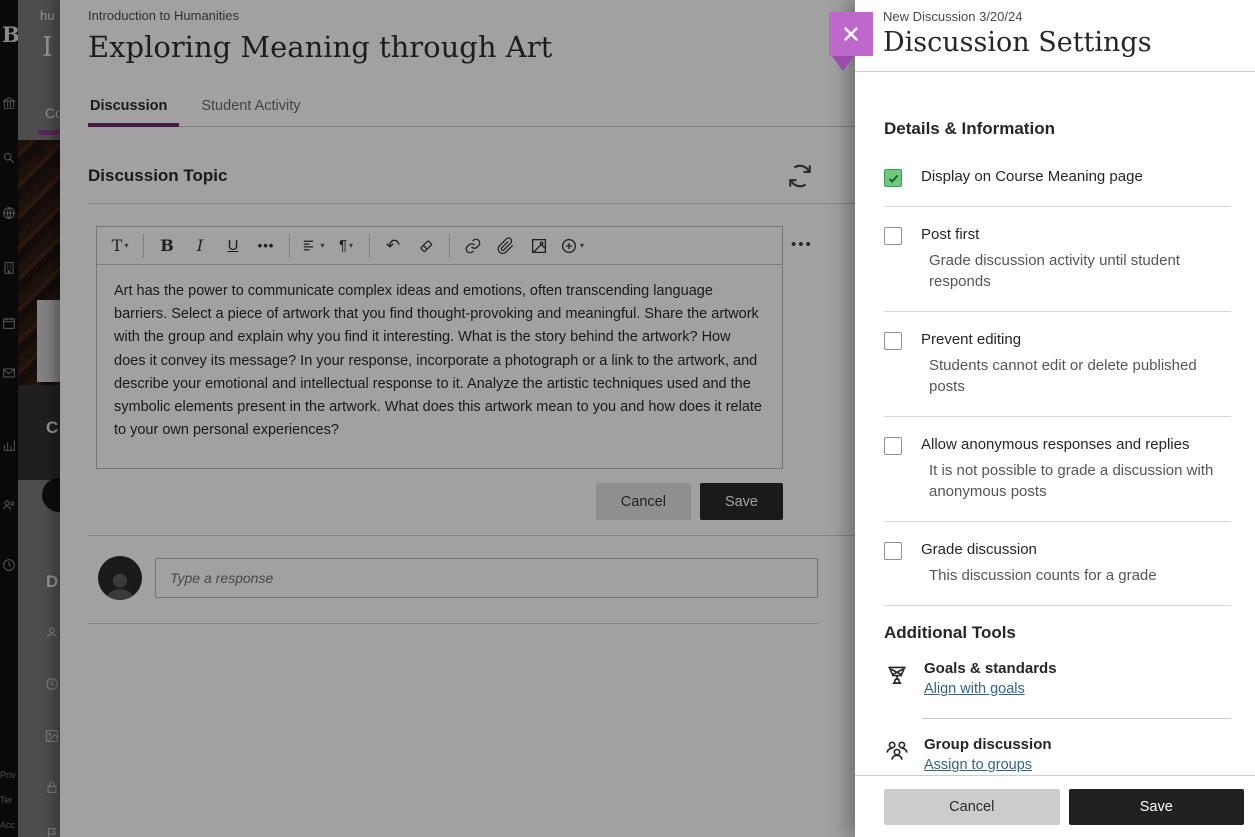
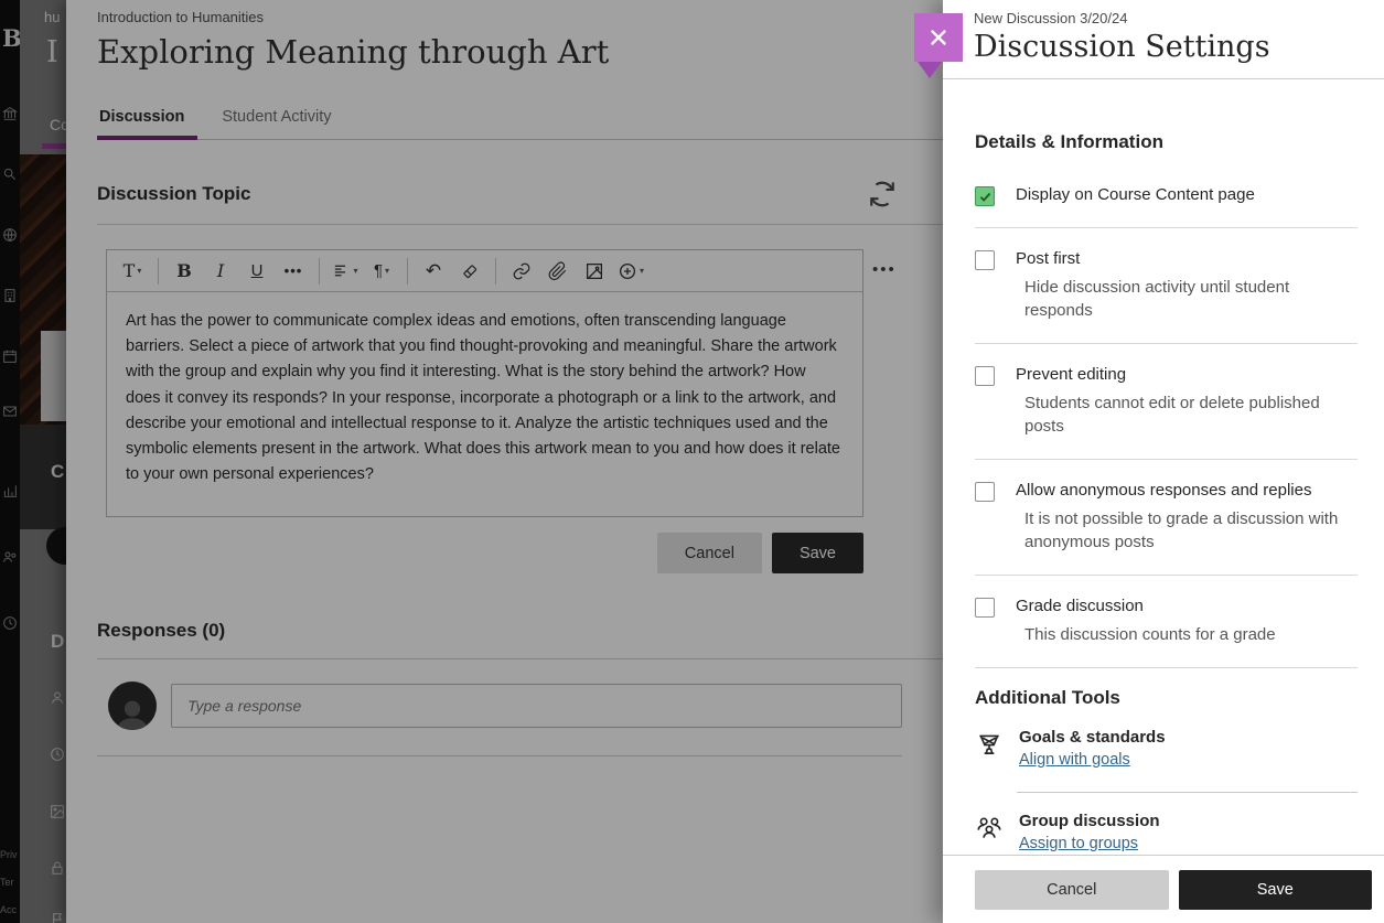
  B
  Priv
  Ter
  Acc
  hu
  I
  Co
  C
  D
  Introduction to Humanities
  Exploring Meaning through Art
  Discussion
  Student Activity
  Discussion Topic
  T
  ▾
  B
  I
  U
  •••
  ▾
  ¶
  ▾
  ↶
  ▾
- Art has the power to communicate complex ideas and emotions, often transcending language barriers. Select a piece of artwork that you find thought-provoking and meaningful. Share the artwork with the group and explain why you find it interesting. What is the story behind the artwork? How does it convey its message? In your response, incorporate a photograph or a link to the artwork, and describe your emotional and intellectual response to it. Analyze the artistic techniques used and the symbolic elements present in the artwork. What does this artwork mean to you and how does it relate to your own personal experiences?
+ Art has the power to communicate complex ideas and emotions, often transcending language barriers. Select a piece of artwork that you find thought-provoking and meaningful. Share the artwork with the group and explain why you find it interesting. What is the story behind the artwork? How does it convey its responds? In your response, incorporate a photograph or a link to the artwork, and describe your emotional and intellectual response to it. Analyze the artistic techniques used and the symbolic elements present in the artwork. What does this artwork mean to you and how does it relate to your own personal experiences?
  •••
  Cancel
  Save
+ Responses (0)
  Type a response
  New Discussion 3/20/24
  Discussion Settings
  Details & Information
- Display on Course Meaning page
+ Display on Course Content page
  Post first
- Grade discussion activity until student responds
+ Hide discussion activity until student responds
  Prevent editing
  Students cannot edit or delete published posts
  Allow anonymous responses and replies
  It is not possible to grade a discussion with anonymous posts
  Grade discussion
  This discussion counts for a grade
  Additional Tools
  Goals & standards
  Align with goals
  Group discussion
  Assign to groups
  Cancel
  Save
